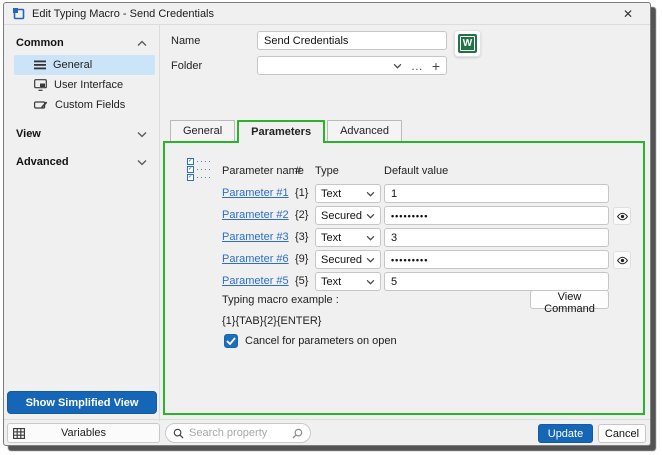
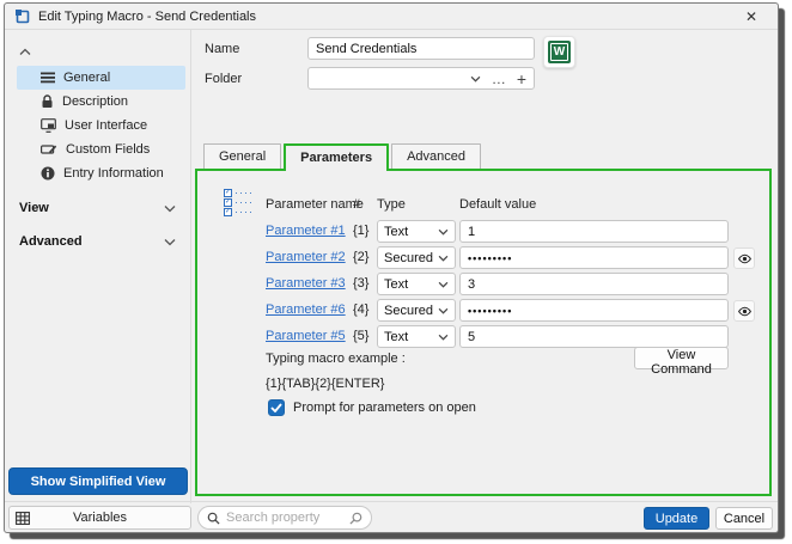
  Edit Typing Macro - Send Credentials
  ✕
- Common
  General
+ Description
  User Interface
  Custom Fields
+ Entry Information
  View
  Advanced
  Show Simplified View
  Name
  Send Credentials
  Folder
  …
  +
  W
  General
  Parameters
  Advanced
  Parameter name
  #
  Type
  Default value
  Parameter #1
  {1}
  Text
  1
  Parameter #2
  {2}
  Secured
  •••••••••
  Parameter #3
  {3}
  Text
  3
  Parameter #6
- {9}
+ {4}
  Secured
  •••••••••
  Parameter #5
  {5}
  Text
  5
  Typing macro example :
  View Command
  {1}{TAB}{2}{ENTER}
- Cancel for parameters on open
+ Prompt for parameters on open
  Variables
  Search property
  Update
  Cancel
